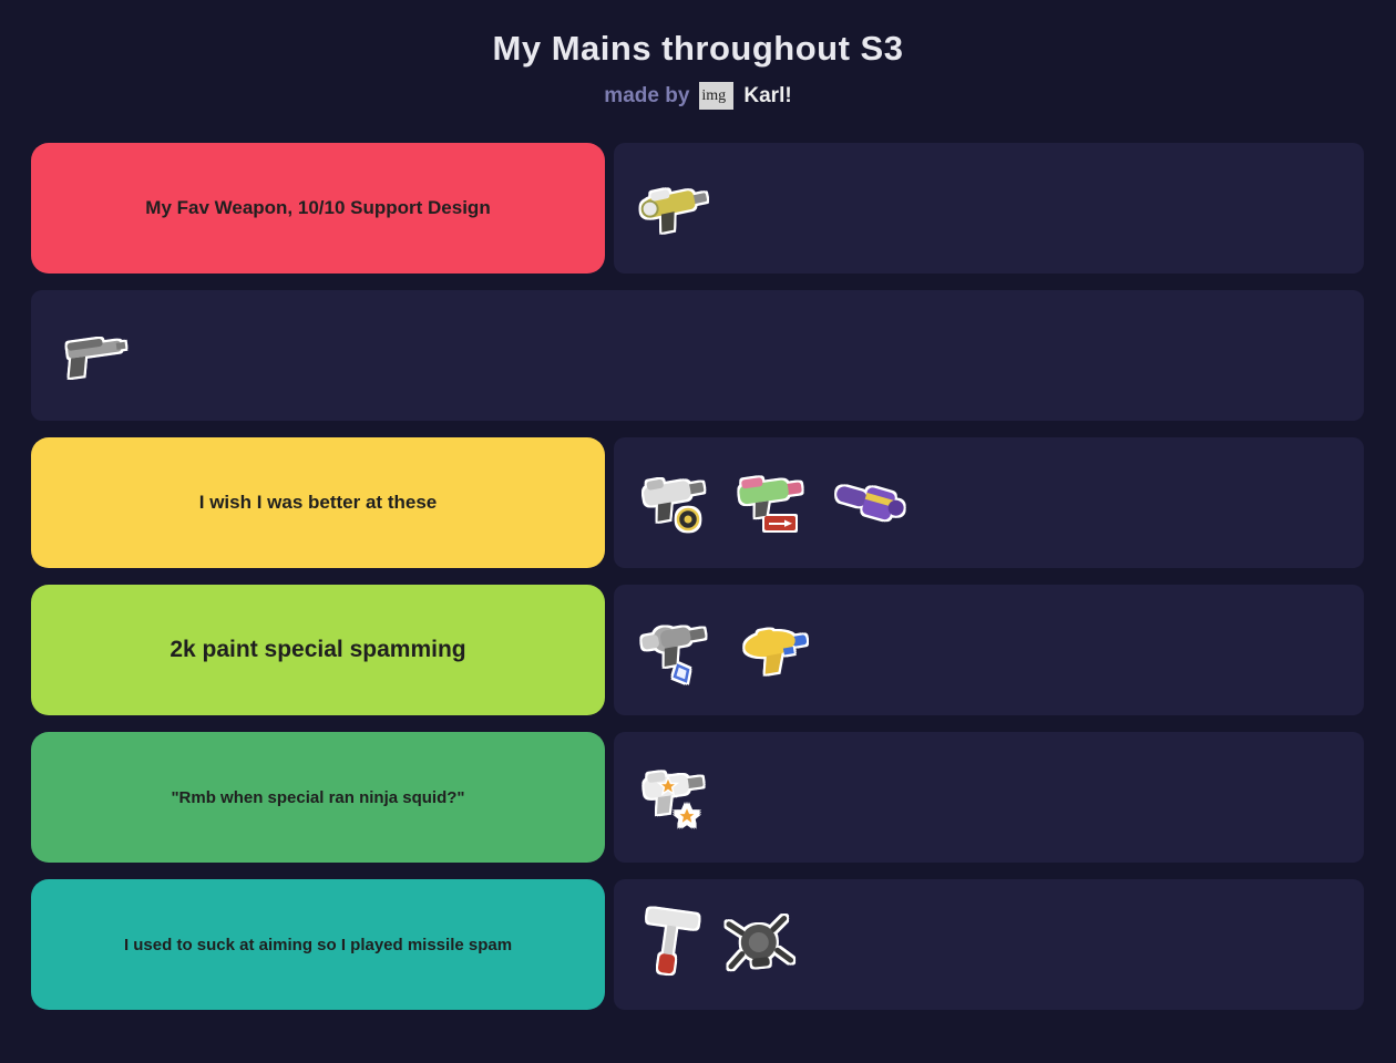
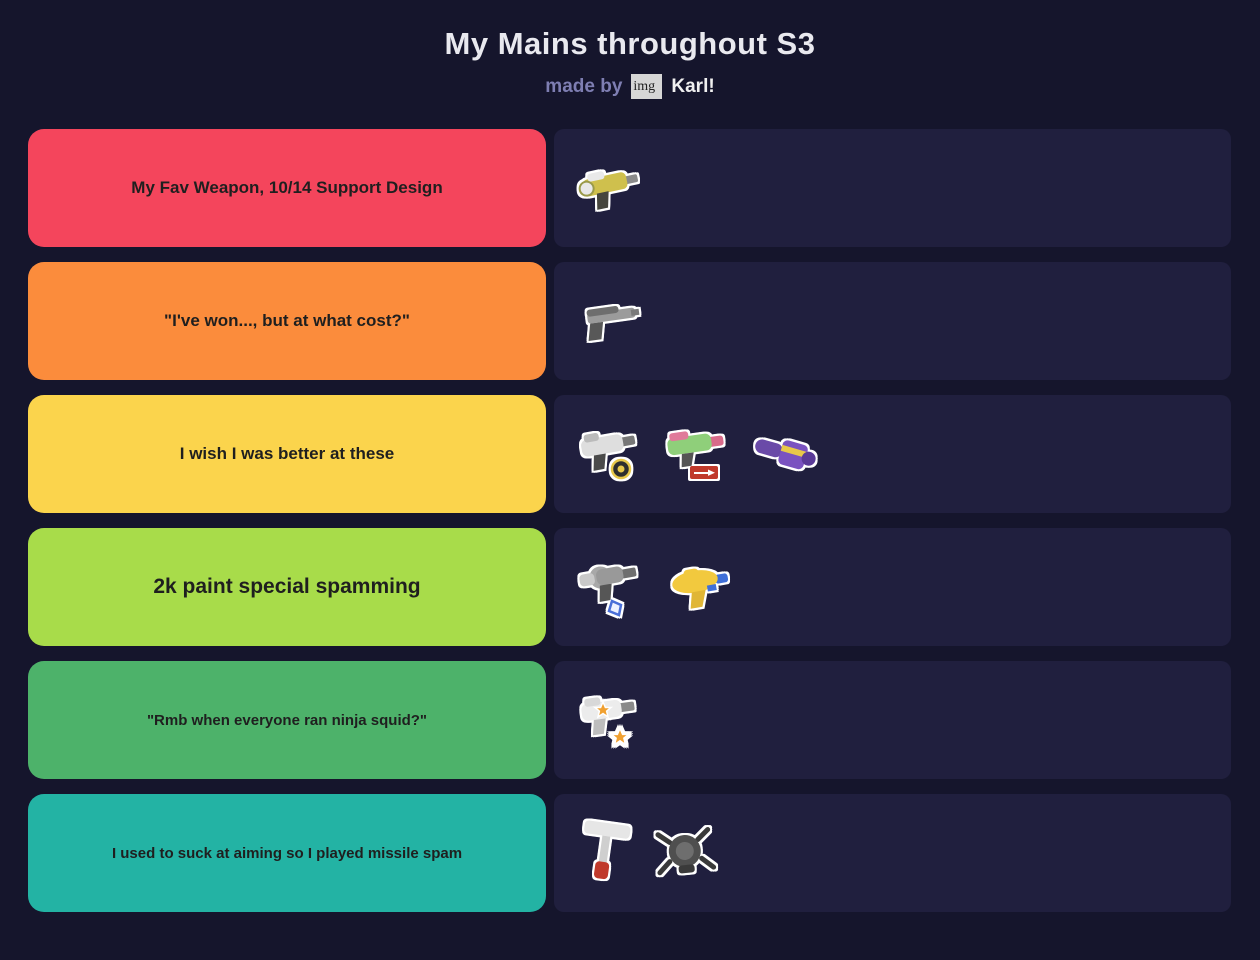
  My Mains throughout S3
  made by
  img
  Karl!
- My Fav Weapon, 10/10 Support Design
+ My Fav Weapon, 10/14 Support Design
+ "I've won..., but at what cost?"
  I wish I was better at these
  2k paint special spamming
- "Rmb when special ran ninja squid?"
+ "Rmb when everyone ran ninja squid?"
  I used to suck at aiming so I played missile spam
